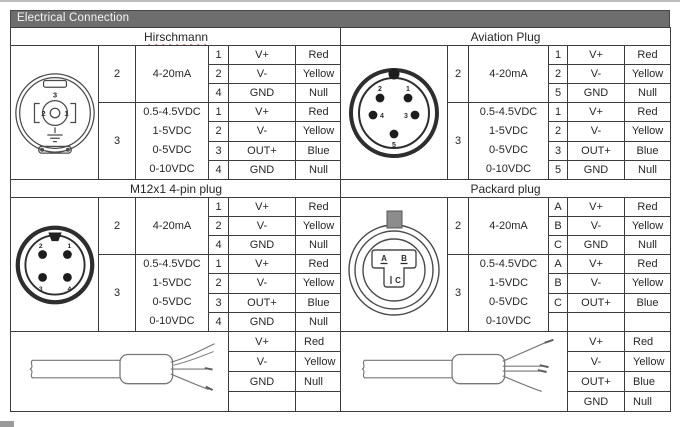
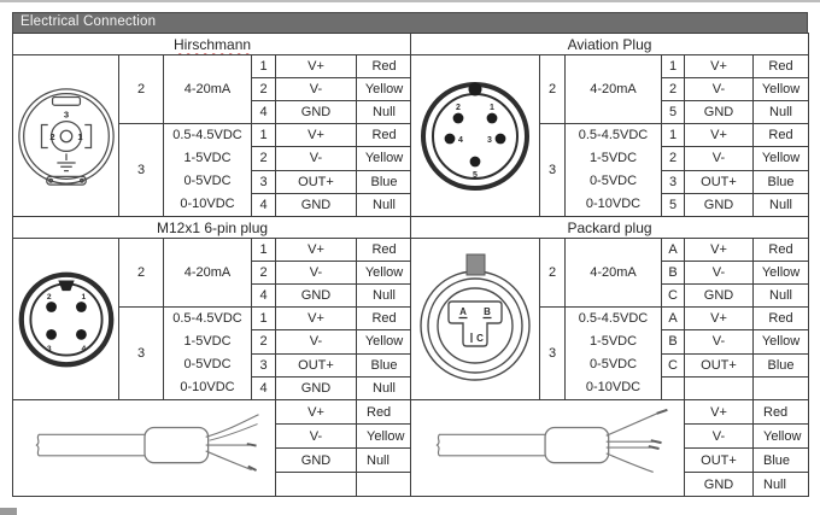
  Electrical Connection
  Hirschmann
  3 2 1	2	4-20mA	1	V+	Red
  2	V-	Yellow
  4	GND	Null
  3	0.5-4.5VDC 1-5VDC 0-5VDC 0-10VDC	1	V+	Red
  2	V-	Yellow
  3	OUT+	Blue
  4	GND	Null
- M12x1 4-pin plug
+ M12x1 6-pin plug
  	2	4-20mA	1	V+	Red
  2	V-	Yellow
  4	GND	Null
  3	0.5-4.5VDC 1-5VDC 0-5VDC 0-10VDC	1	V+	Red
  2	V-	Yellow
  3	OUT+	Blue
  4	GND	Null
  	V+	Red
  V-	Yellow
  GND	Null
  Aviation Plug
  	2	4-20mA	1	V+	Red
  2	V-	Yellow
  5	GND	Null
  3	0.5-4.5VDC 1-5VDC 0-5VDC 0-10VDC	1	V+	Red
  2	V-	Yellow
  3	OUT+	Blue
  5	GND	Null
  Packard plug
  A B C	2	4-20mA	A	V+	Red
  B	V-	Yellow
  C	GND	Null
  3	0.5-4.5VDC 1-5VDC 0-5VDC 0-10VDC	A	V+	Red
  B	V-	Yellow
  C	OUT+	Blue
  	V+	Red
  V-	Yellow
  OUT+	Blue
  GND	Null
